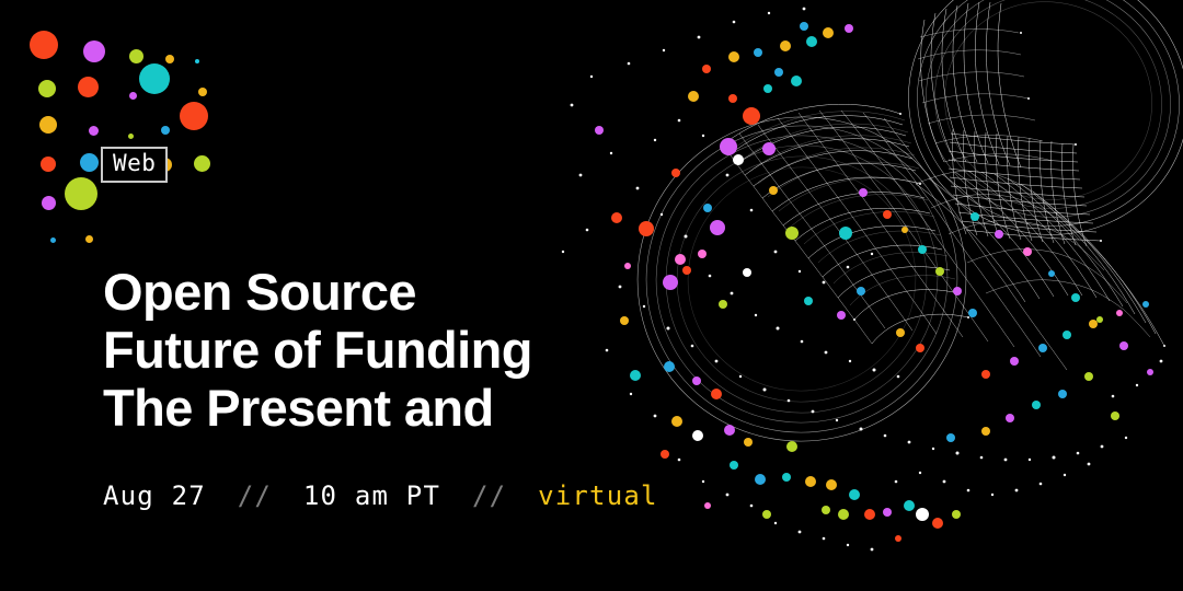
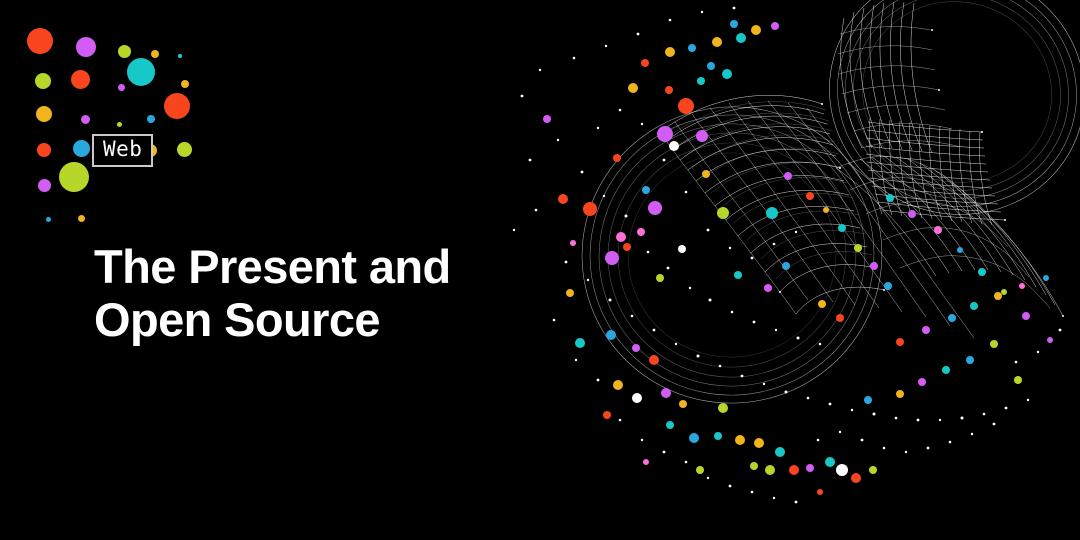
  Web
- Open Source
+ The Present and
- Future of Funding
- The Present and
+ Open Source
- Aug 27 // 10 am PT // virtual
